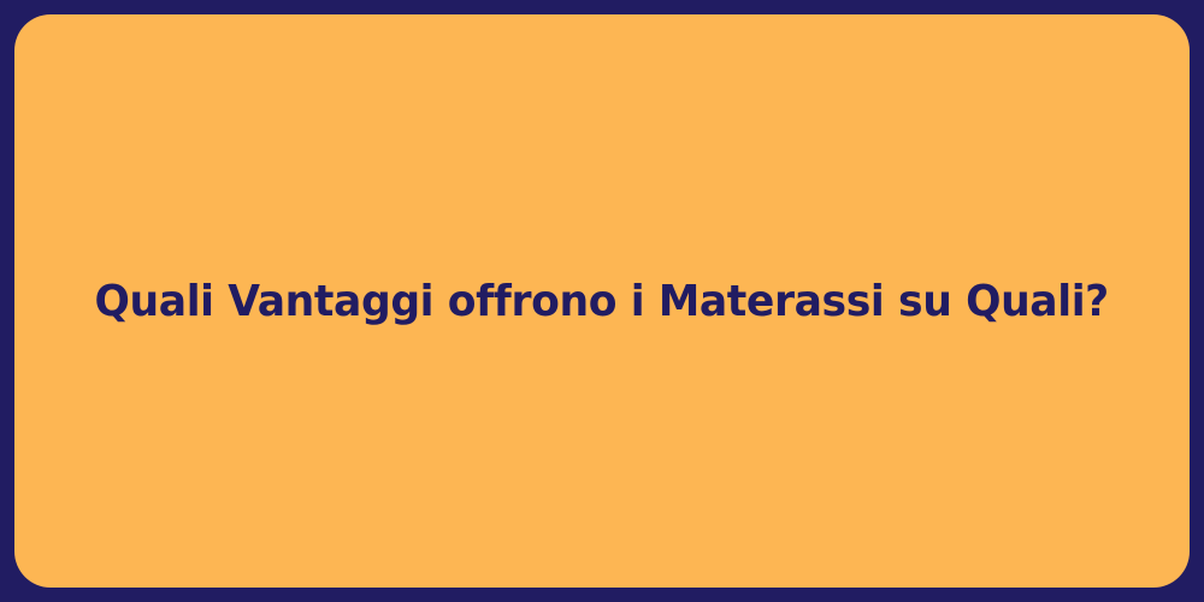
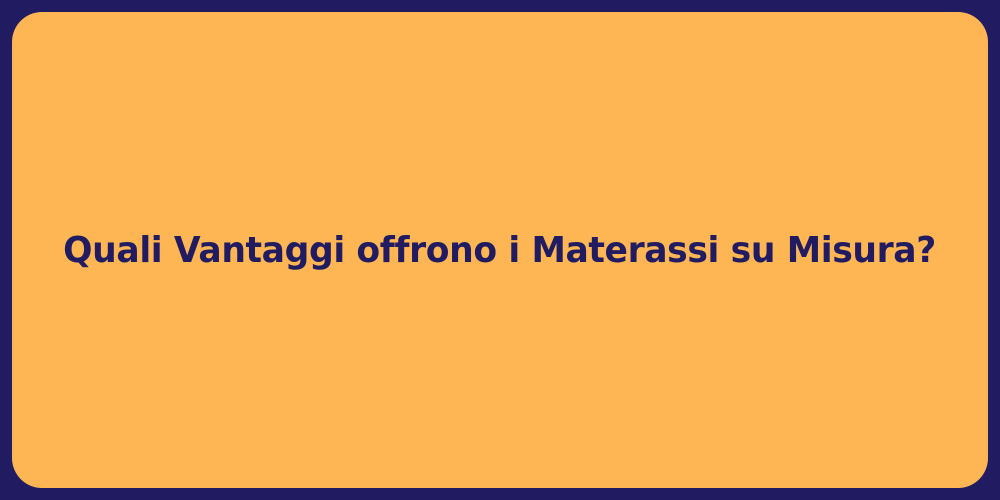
- Quali Vantaggi offrono i Materassi su Quali?
+ Quali Vantaggi offrono i Materassi su Misura?
